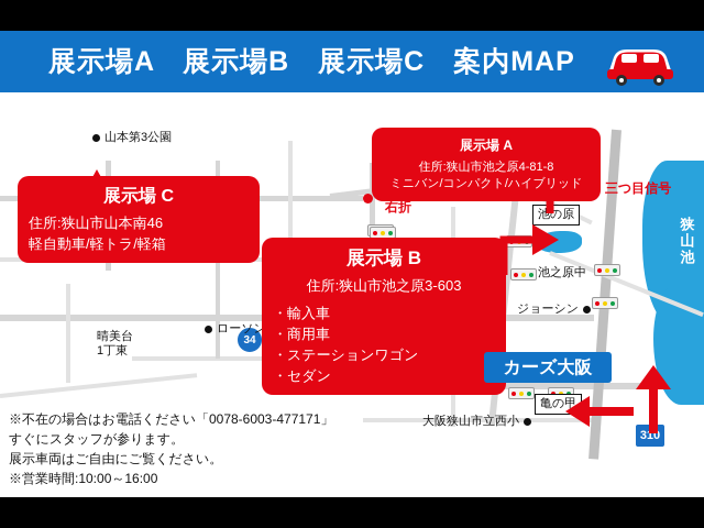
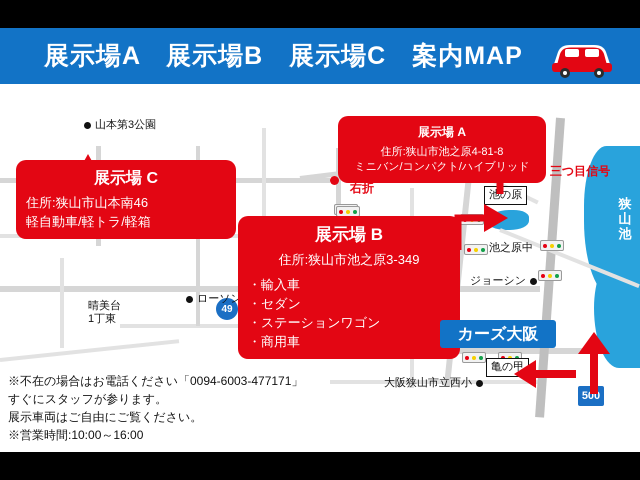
  狭山池
- 34
+ 49
- 310
+ 500
  山本第3公園
  ローソン
  大阪狭山市立西小
  ジョーシン
  池之原中
  晴美台
  1丁東
  池の原
  亀の甲
  三つ目信号
  右折
  展示場A 展示場B 展示場C 案内MAP
  展示場 A
  住所:狭山市池之原4-81-8
  ミニバン/コンパクト/ハイブリッド
  展示場 C
  住所:狭山市山本南46
  軽自動車/軽トラ/軽箱
  展示場 B
- 住所:狭山市池之原3-603
+ 住所:狭山市池之原3-349
  ・輸入車
- ・商用車
+ ・セダン
  ・ステーションワゴン
- ・セダン
+ ・商用車
  カーズ大阪
- ※不在の場合はお電話ください「0078-6003-477171」
+ ※不在の場合はお電話ください「0094-6003-477171」
  すぐにスタッフが参ります。
  展示車両はご自由にご覧ください。
  ※営業時間:10:00～16:00
